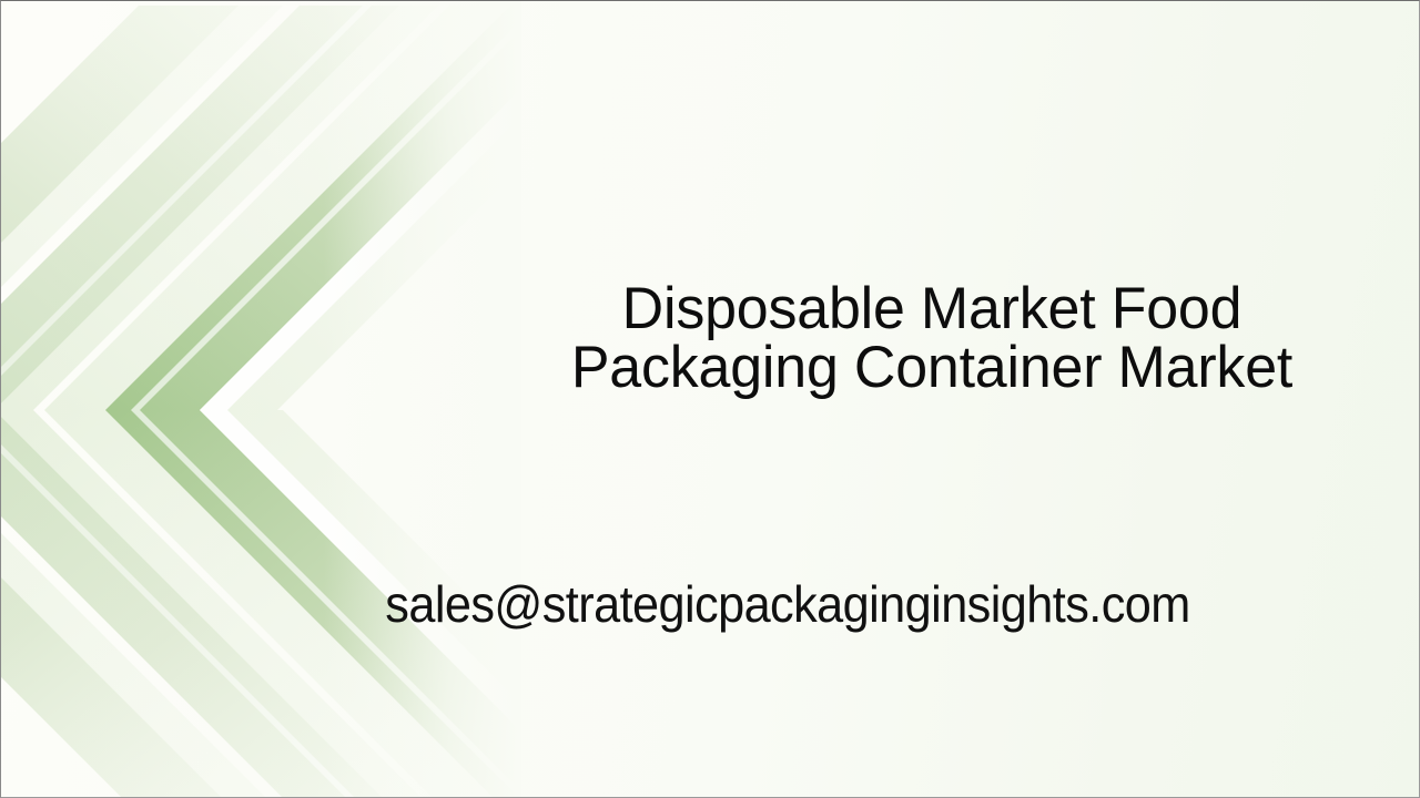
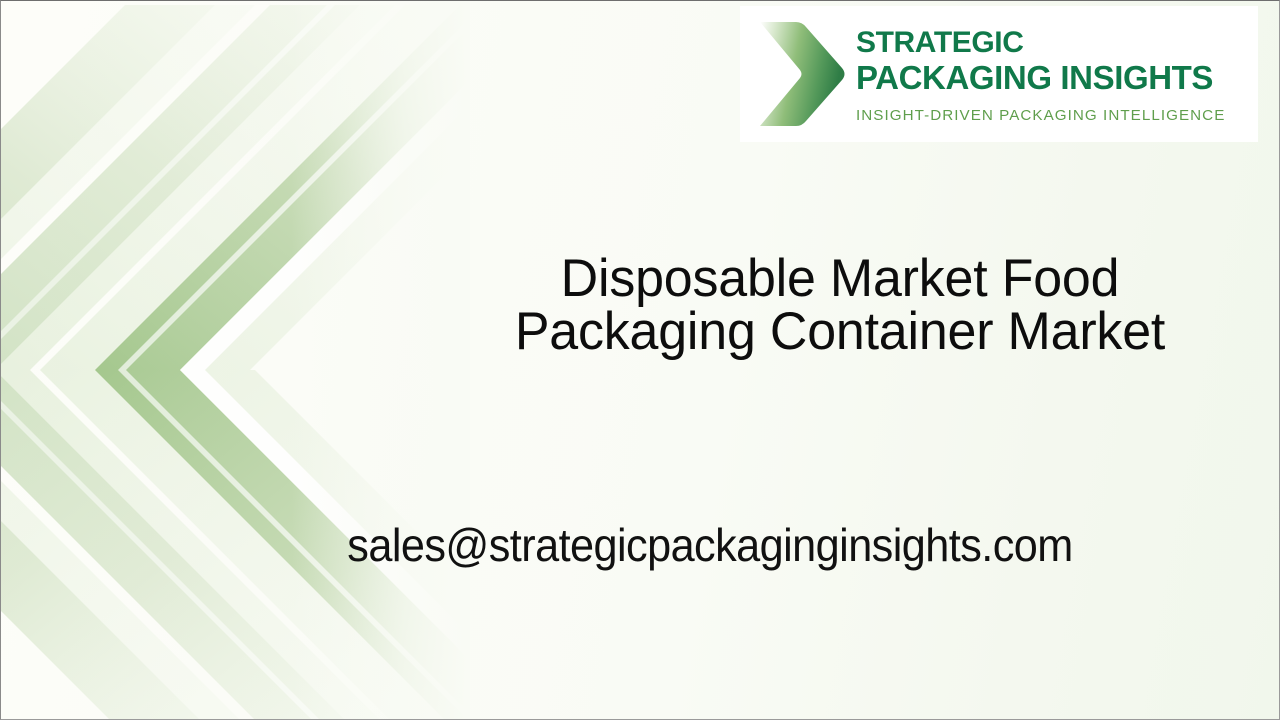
+ STRATEGIC
+ PACKAGING INSIGHTS
+ INSIGHT-DRIVEN PACKAGING INTELLIGENCE
  Disposable Market Food Packaging Container Market
  sales@strategicpackaginginsights.com
